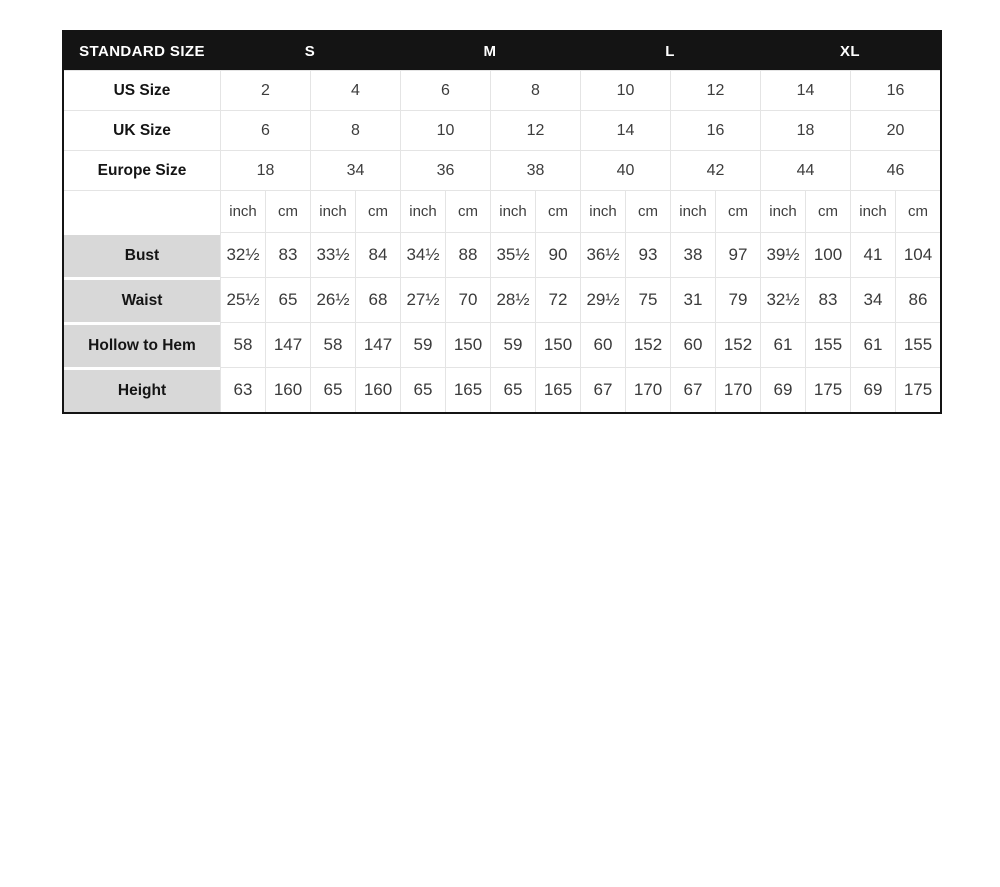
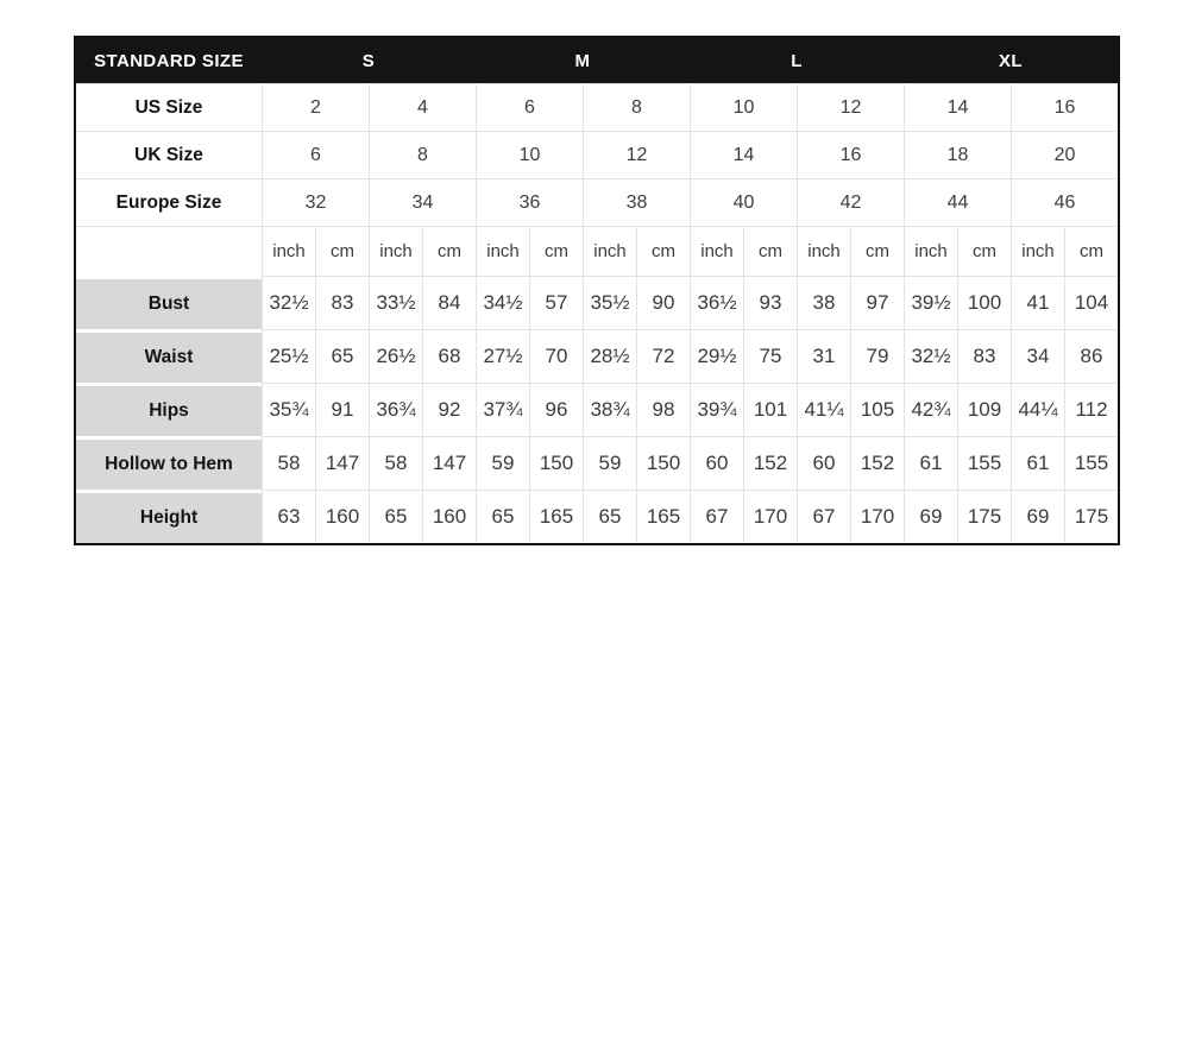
  STANDARD SIZE	S	M	L	XL
  US Size	2	4	6	8	10	12	14	16
  UK Size	6	8	10	12	14	16	18	20
- Europe Size	18	34	36	38	40	42	44	46
+ Europe Size	32	34	36	38	40	42	44	46
  	inch	cm	inch	cm	inch	cm	inch	cm	inch	cm	inch	cm	inch	cm	inch	cm
- Bust	32½	83	33½	84	34½	88	35½	90	36½	93	38	97	39½	100	41	104
+ Bust	32½	83	33½	84	34½	57	35½	90	36½	93	38	97	39½	100	41	104
  Waist	25½	65	26½	68	27½	70	28½	72	29½	75	31	79	32½	83	34	86
+ Hips	35¾	91	36¾	92	37¾	96	38¾	98	39¾	101	41¼	105	42¾	109	44¼	112
  Hollow to Hem	58	147	58	147	59	150	59	150	60	152	60	152	61	155	61	155
  Height	63	160	65	160	65	165	65	165	67	170	67	170	69	175	69	175
